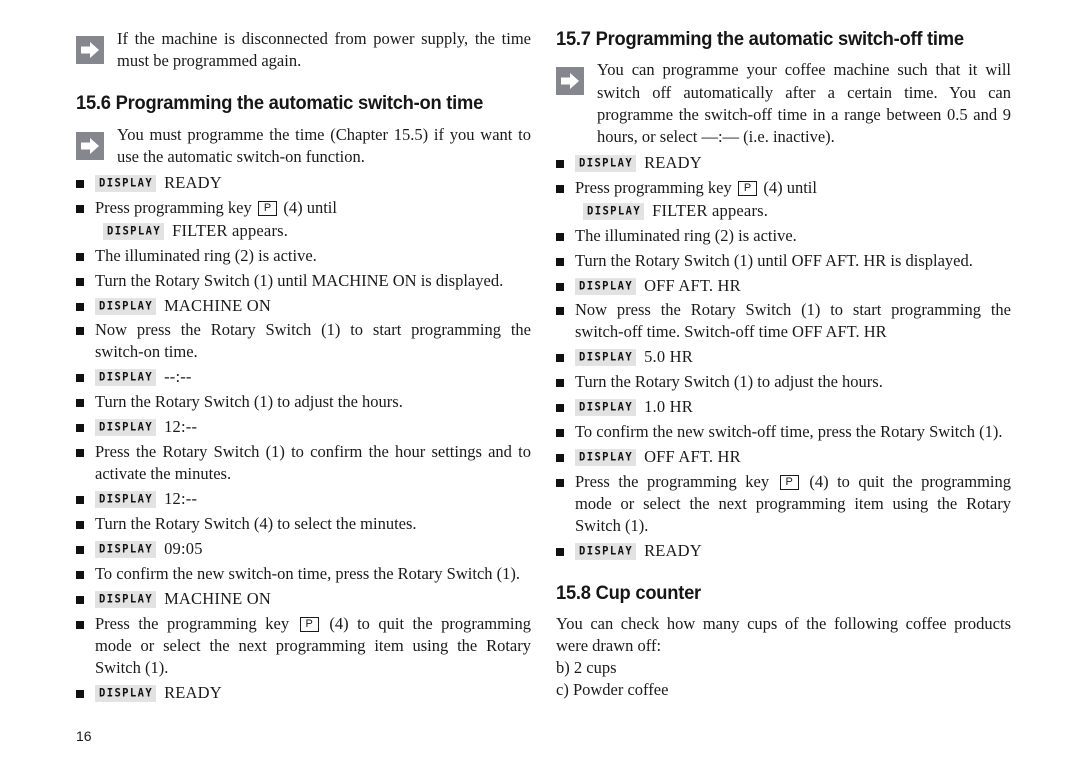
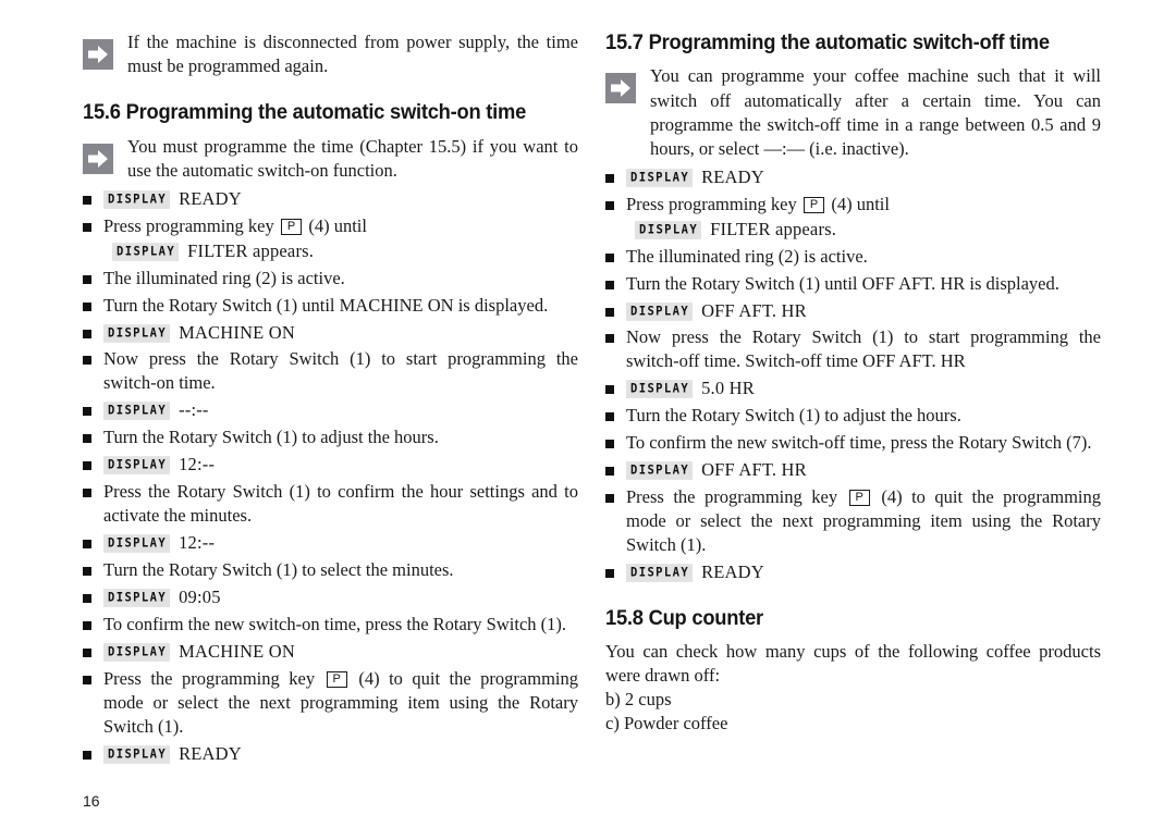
  If the machine is disconnected from power supply, the time must be programmed again.
  15.6 Programming the automatic switch-on time
  You must programme the time (Chapter 15.5) if you want to use the automatic switch-on function.
  DISPLAY READY
  Press programming key P (4) until
  DISPLAY FILTER appears.
  The illuminated ring (2) is active.
  Turn the Rotary Switch (1) until MACHINE ON is displayed.
  DISPLAY MACHINE ON
  Now press the Rotary Switch (1) to start programming the switch-on time.
  DISPLAY --:--
  Turn the Rotary Switch (1) to adjust the hours.
  DISPLAY 12:--
  Press the Rotary Switch (1) to confirm the hour settings and to activate the minutes.
  DISPLAY 12:--
- Turn the Rotary Switch (4) to select the minutes.
+ Turn the Rotary Switch (1) to select the minutes.
  DISPLAY 09:05
  To confirm the new switch-on time, press the Rotary Switch (1).
  DISPLAY MACHINE ON
  Press the programming key P (4) to quit the programming mode or select the next programming item using the Rotary Switch (1).
  DISPLAY READY
  15.7 Programming the automatic switch-off time
  You can programme your coffee machine such that it will switch off automatically after a certain time. You can programme the switch-off time in a range between 0.5 and 9 hours, or select —:— (i.e. inactive).
  DISPLAY READY
  Press programming key P (4) until
  DISPLAY FILTER appears.
  The illuminated ring (2) is active.
  Turn the Rotary Switch (1) until OFF AFT. HR is displayed.
  DISPLAY OFF AFT. HR
  Now press the Rotary Switch (1) to start programming the switch-off time. Switch-off time OFF AFT. HR
  DISPLAY 5.0 HR
  Turn the Rotary Switch (1) to adjust the hours.
- DISPLAY 1.0 HR
- To confirm the new switch-off time, press the Rotary Switch (1).
+ To confirm the new switch-off time, press the Rotary Switch (7).
  DISPLAY OFF AFT. HR
  Press the programming key P (4) to quit the programming mode or select the next programming item using the Rotary Switch (1).
  DISPLAY READY
  15.8 Cup counter
  You can check how many cups of the following coffee products were drawn off:
  b) 2 cups
  c) Powder coffee
  16
